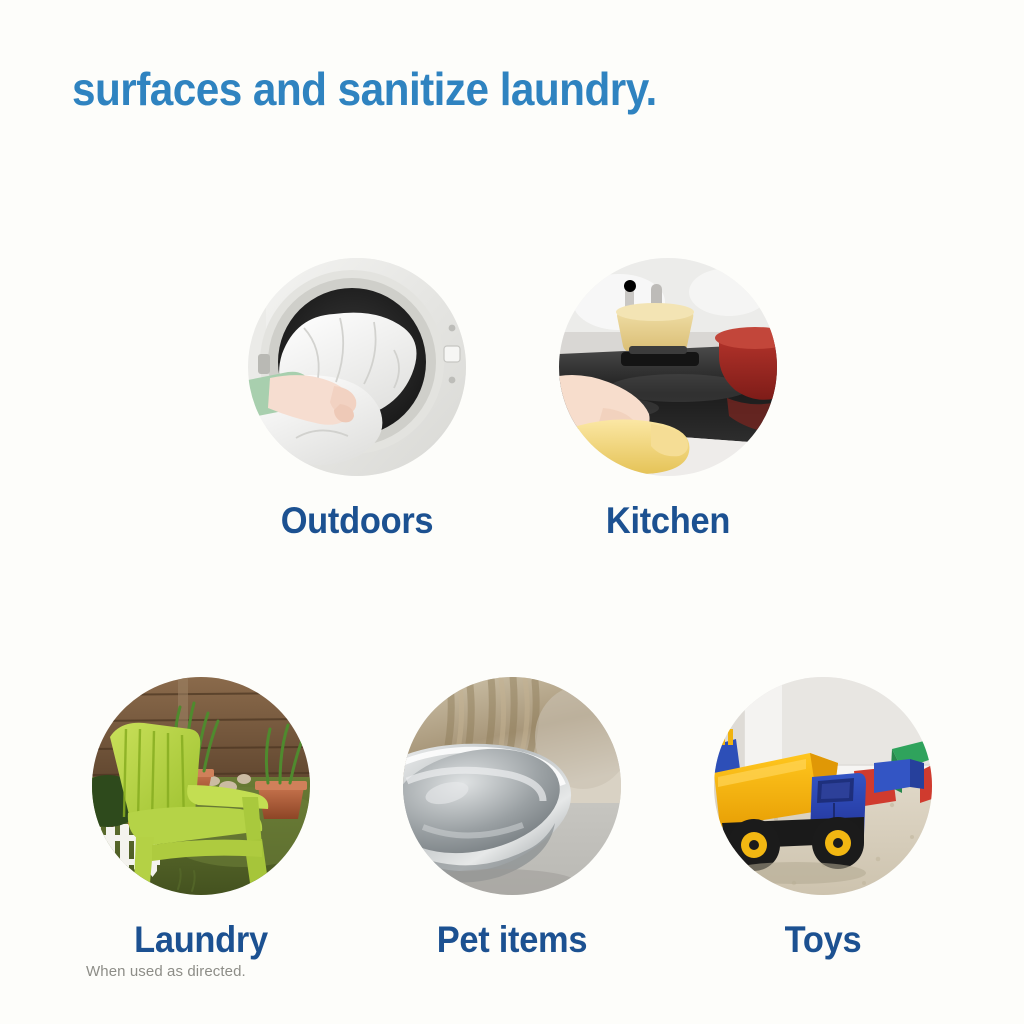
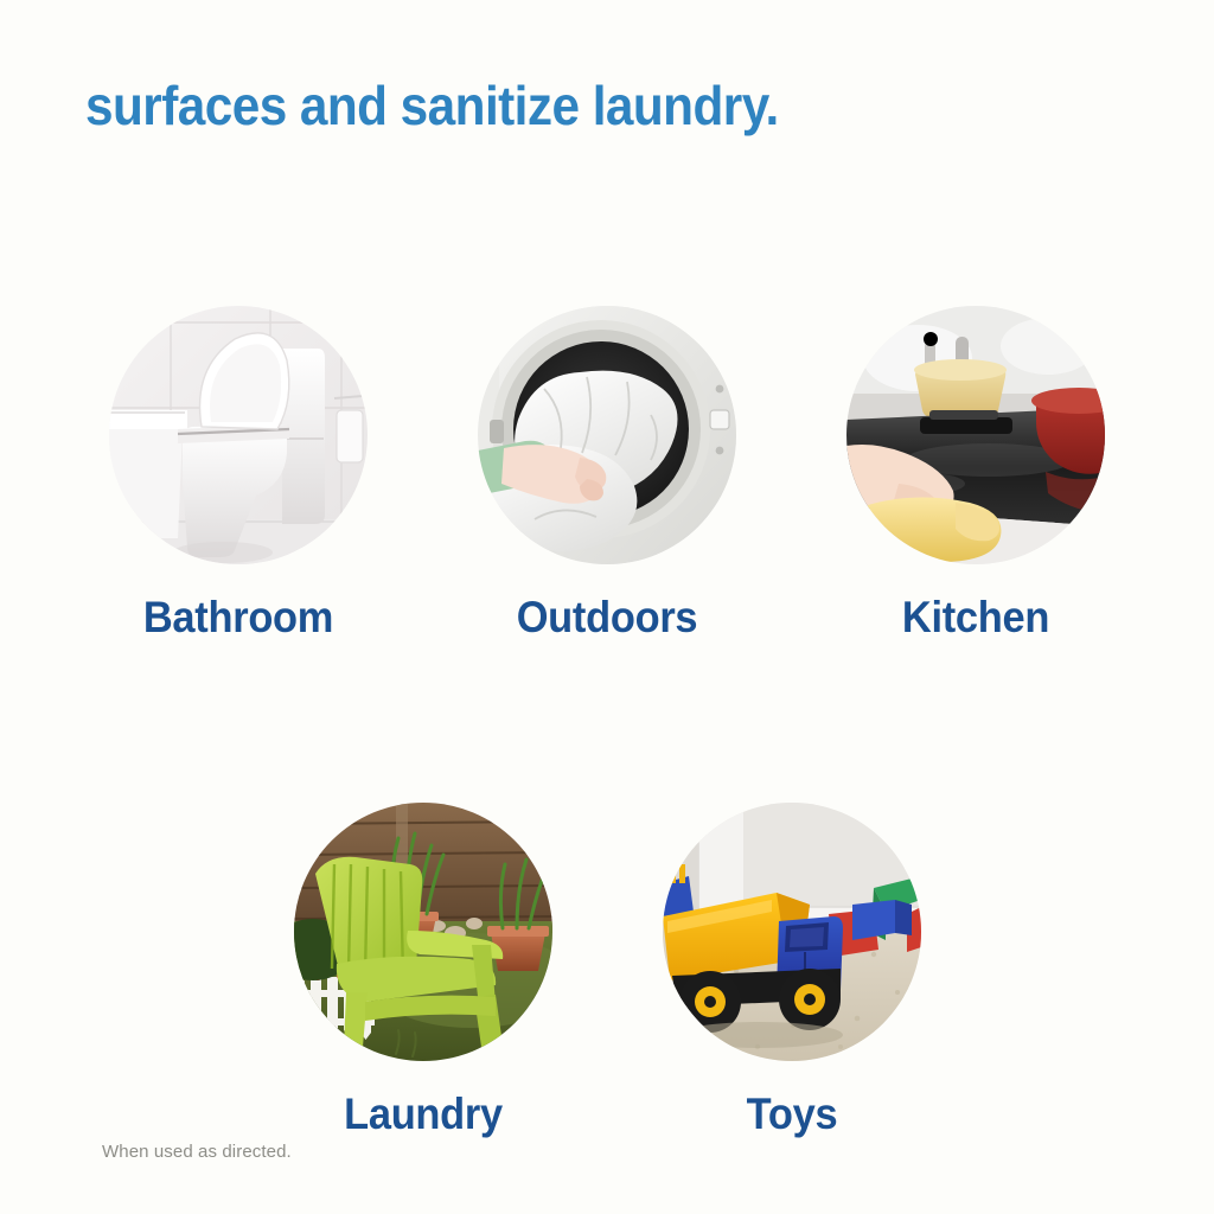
  surfaces and sanitize laundry.
+ Bathroom
  Outdoors
  Kitchen
  Laundry
- Pet items
  Toys
  When used as directed.
